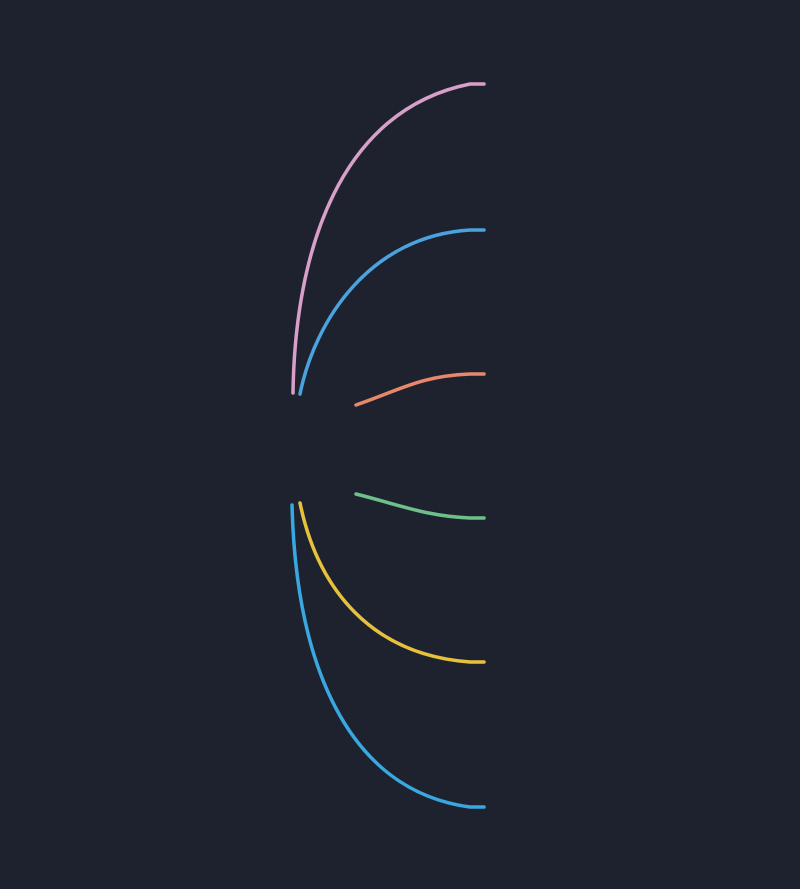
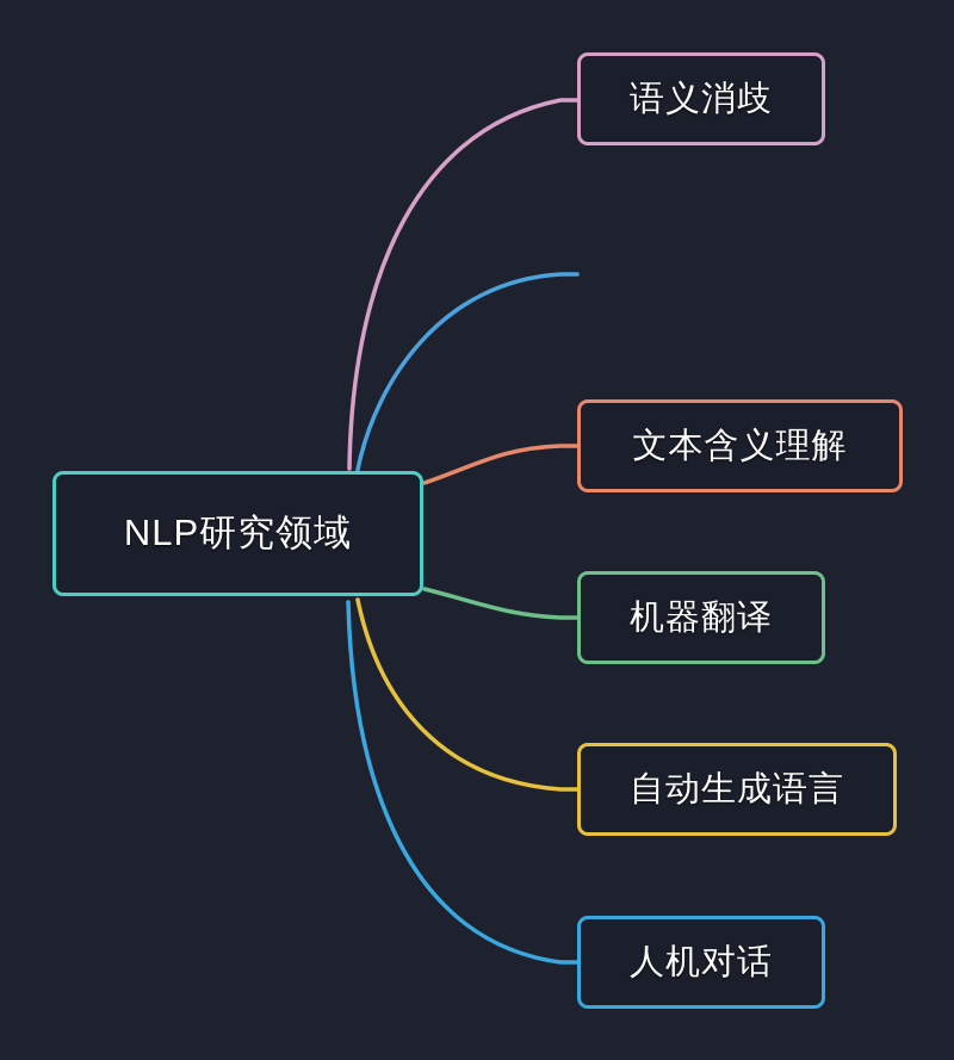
+ NLP研究领域
+ 语义消歧
+ 文本含义理解
+ 机器翻译
+ 自动生成语言
+ 人机对话
